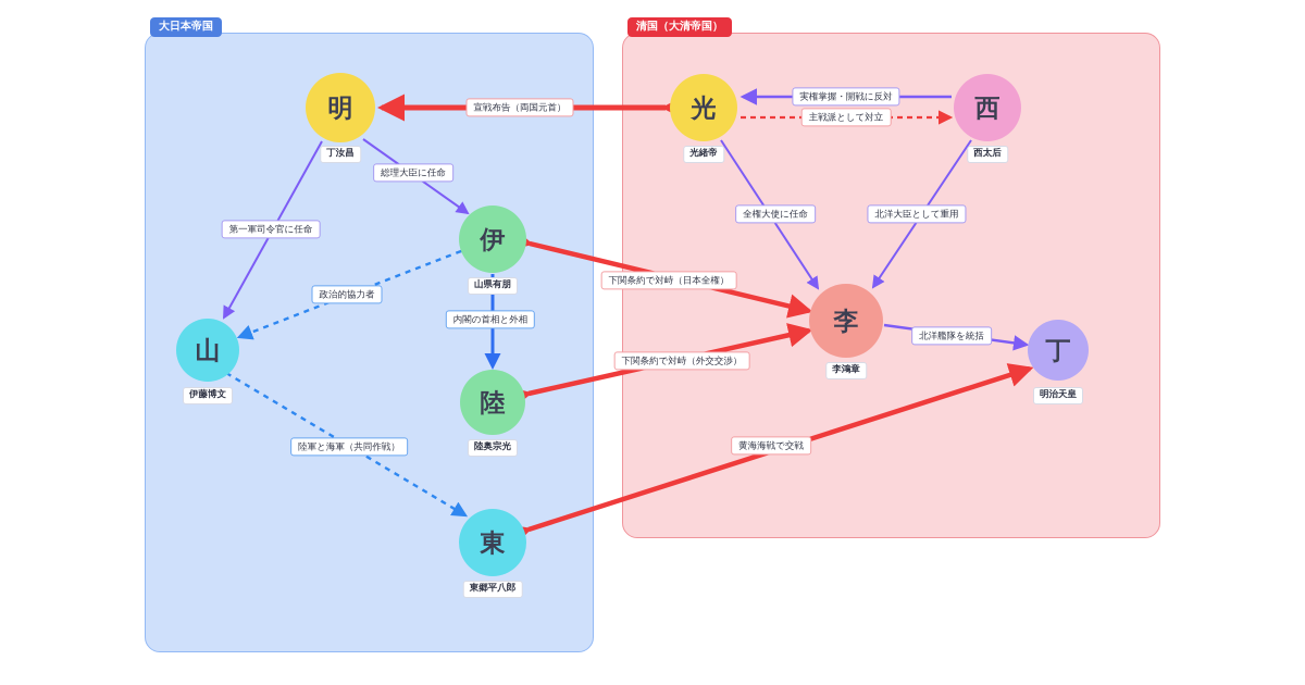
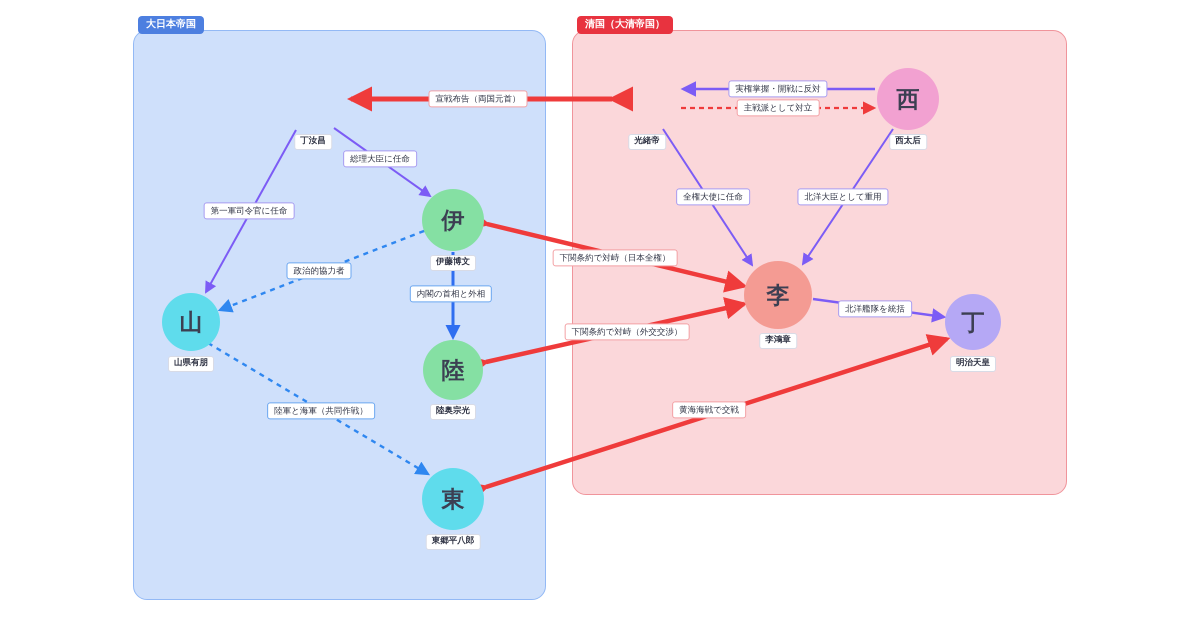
  大日本帝国
  清国（大清帝国）
- 明
  丁汝昌
  伊
- 山県有朋
+ 伊藤博文
  山
- 伊藤博文
+ 山県有朋
  陸
  陸奥宗光
  東
  東郷平八郎
- 光
  光緒帝
  西
  西太后
  李
  李鴻章
  丁
  明治天皇
  宣戦布告（両国元首）
  総理大臣に任命
  第一軍司令官に任命
  政治的協力者
  内閣の首相と外相
  陸軍と海軍（共同作戦）
  実権掌握・開戦に反対
  主戦派として対立
  全権大使に任命
  北洋大臣として重用
  下関条約で対峙（日本全権）
  下関条約で対峙（外交交渉）
  北洋艦隊を統括
  黄海海戦で交戦
